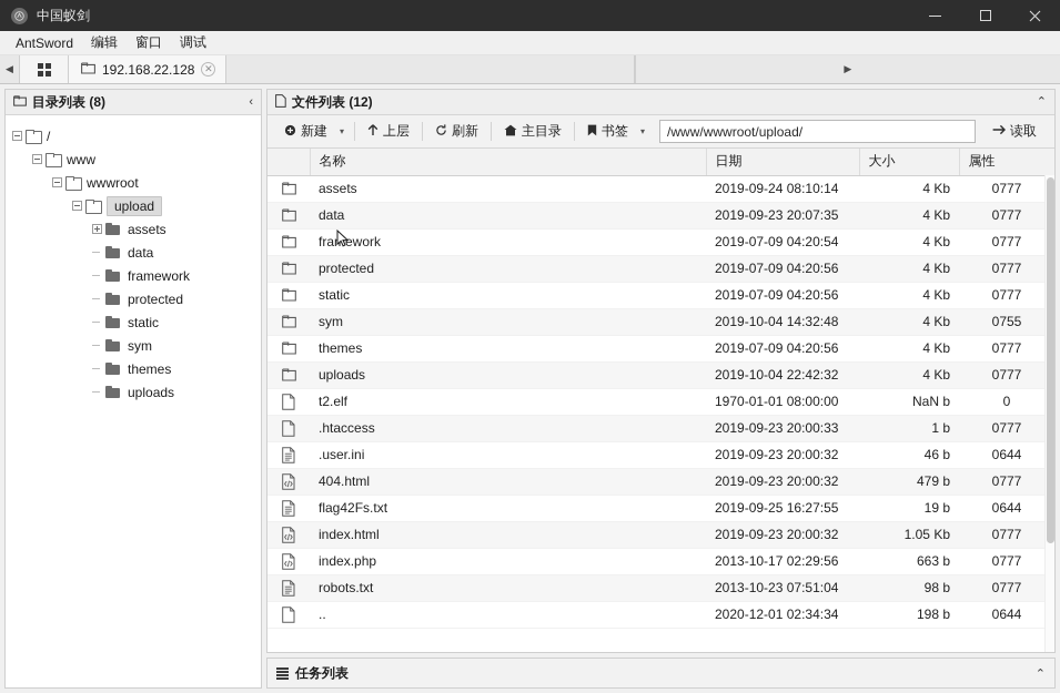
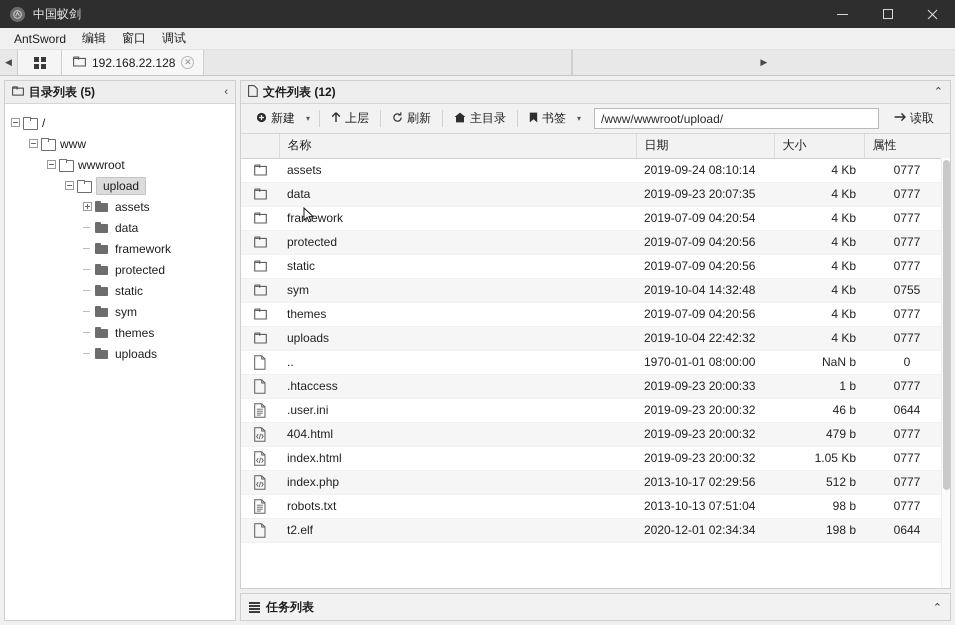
  中国蚁剑
  AntSword
  编辑
  窗口
  调试
  ◀
  192.168.22.128
  ✕
  ▶
- 目录列表 (8)
+ 目录列表 (5)
  ‹
  /
  www
  wwwroot
  upload
  assets
  data
  framework
  protected
  static
  sym
  themes
  uploads
  文件列表 (12)
  ⌃
  新建
  ▾
  上层
  刷新
  主目录
  书签
  ▾
  /www/wwwroot/upload/
  读取
  	名称	日期	大小	属性
  	assets	2019-09-24 08:10:14	4 Kb	0777
  	data	2019-09-23 20:07:35	4 Kb	0777
  	fraework	2019-07-09 04:20:54	4 Kb	0777
  	protected	2019-07-09 04:20:56	4 Kb	0777
  	static	2019-07-09 04:20:56	4 Kb	0777
  	sym	2019-10-04 14:32:48	4 Kb	0755
  	themes	2019-07-09 04:20:56	4 Kb	0777
  	uploads	2019-10-04 22:42:32	4 Kb	0777
- 	t2.elf	1970-01-01 08:00:00	NaN b	0
+ 	..	1970-01-01 08:00:00	NaN b	0
  	.htaccess	2019-09-23 20:00:33	1 b	0777
  	.user.ini	2019-09-23 20:00:32	46 b	0644
  	404.html	2019-09-23 20:00:32	479 b	0777
- 	flag42Fs.txt	2019-09-25 16:27:55	19 b	0644
  	index.html	2019-09-23 20:00:32	1.05 Kb	0777
- 	index.php	2013-10-17 02:29:56	663 b	0777
+ 	index.php	2013-10-17 02:29:56	512 b	0777
- 	robots.txt	2013-10-23 07:51:04	98 b	0777
+ 	robots.txt	2013-10-13 07:51:04	98 b	0777
- 	..	2020-12-01 02:34:34	198 b	0644
+ 	t2.elf	2020-12-01 02:34:34	198 b	0644
  任务列表
  ⌃
